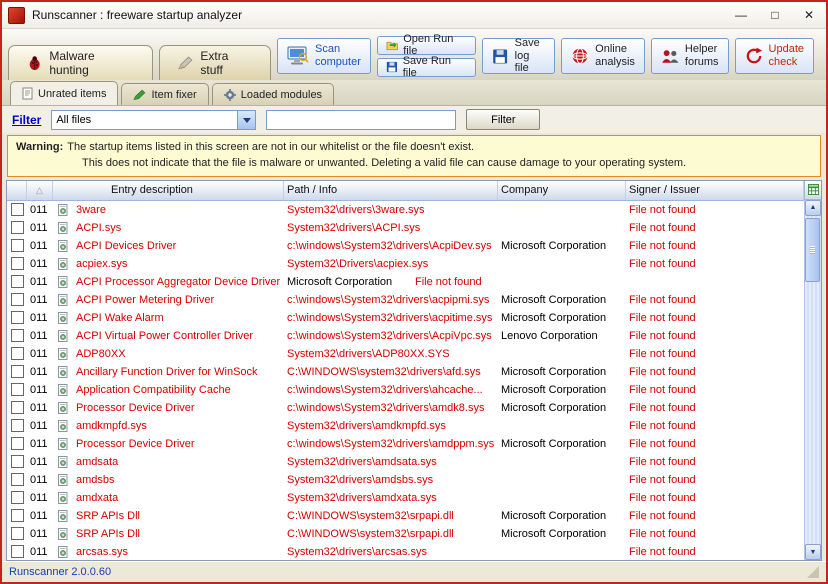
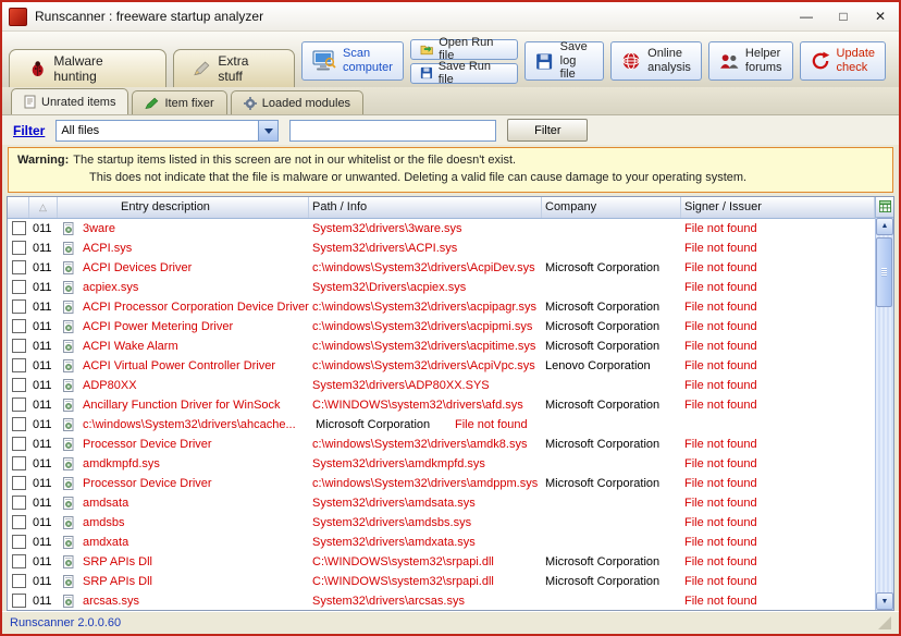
  Runscanner : freeware startup analyzer
  —
  □
  ✕
  Malware hunting
  Extra stuff
  Scan
  computer
  Open Run file
  Save Run file
  Save
  log file
  Online
  analysis
  Helper
  forums
  Update
  check
  Unrated items
  Item fixer
  Loaded modules
  Filter
  All files
  Filter
  Warning: The startup items listed in this screen are not in our whitelist or the file doesn't exist.
  This does not indicate that the file is malware or unwanted. Deleting a valid file can cause damage to your operating system.
  △
  Entry description
  Path / Info
  Company
  Signer / Issuer
  011
  3ware
  System32\drivers\3ware.sys
  File not found
  011
  ACPI.sys
  System32\drivers\ACPI.sys
  File not found
  011
  ACPI Devices Driver
  c:\windows\System32\drivers\AcpiDev.sys
  Microsoft Corporation
  File not found
  011
  acpiex.sys
  System32\Drivers\acpiex.sys
  File not found
  011
- ACPI Processor Aggregator Device Driver
+ ACPI Processor Corporation Device Driver
+ c:\windows\System32\drivers\acpipagr.sys
  Microsoft Corporation
  File not found
  011
  ACPI Power Metering Driver
  c:\windows\System32\drivers\acpipmi.sys
  Microsoft Corporation
  File not found
  011
  ACPI Wake Alarm
  c:\windows\System32\drivers\acpitime.sys
  Microsoft Corporation
  File not found
  011
  ACPI Virtual Power Controller Driver
  c:\windows\System32\drivers\AcpiVpc.sys
  Lenovo Corporation
  File not found
  011
  ADP80XX
  System32\drivers\ADP80XX.SYS
  File not found
  011
  Ancillary Function Driver for WinSock
  C:\WINDOWS\system32\drivers\afd.sys
  Microsoft Corporation
  File not found
  011
- Application Compatibility Cache
  c:\windows\System32\drivers\ahcache...
  Microsoft Corporation
  File not found
  011
  Processor Device Driver
  c:\windows\System32\drivers\amdk8.sys
  Microsoft Corporation
  File not found
  011
  amdkmpfd.sys
  System32\drivers\amdkmpfd.sys
  File not found
  011
  Processor Device Driver
  c:\windows\System32\drivers\amdppm.sys
  Microsoft Corporation
  File not found
  011
  amdsata
  System32\drivers\amdsata.sys
  File not found
  011
  amdsbs
  System32\drivers\amdsbs.sys
  File not found
  011
  amdxata
  System32\drivers\amdxata.sys
  File not found
  011
  SRP APIs Dll
  C:\WINDOWS\system32\srpapi.dll
  Microsoft Corporation
  File not found
  011
  SRP APIs Dll
  C:\WINDOWS\system32\srpapi.dll
  Microsoft Corporation
  File not found
  011
  arcsas.sys
  System32\drivers\arcsas.sys
  File not found
  Runscanner 2.0.0.60
